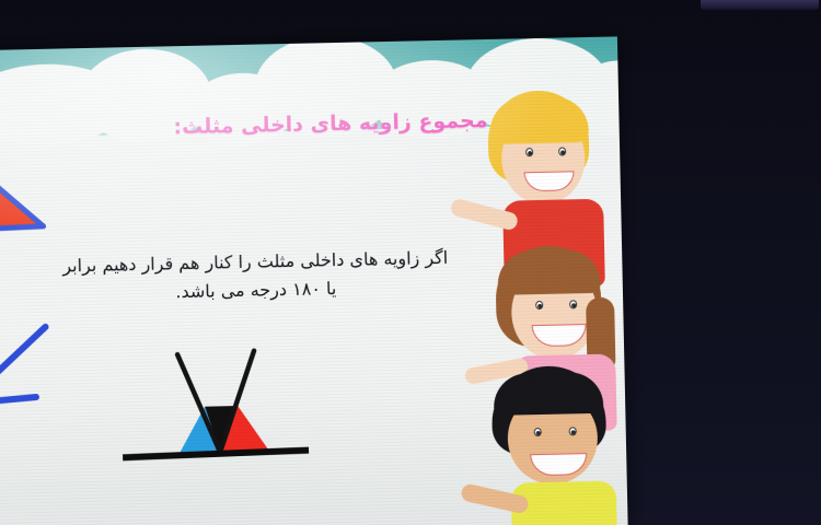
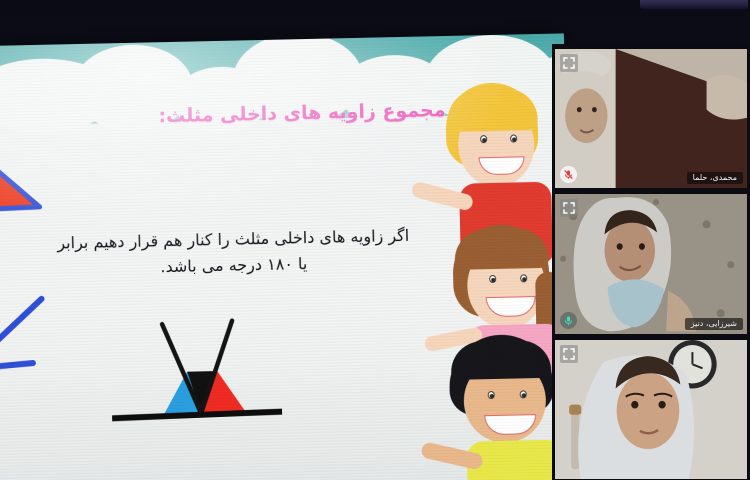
+ محمدی، حلما
+ شیرزایی، دنیز
